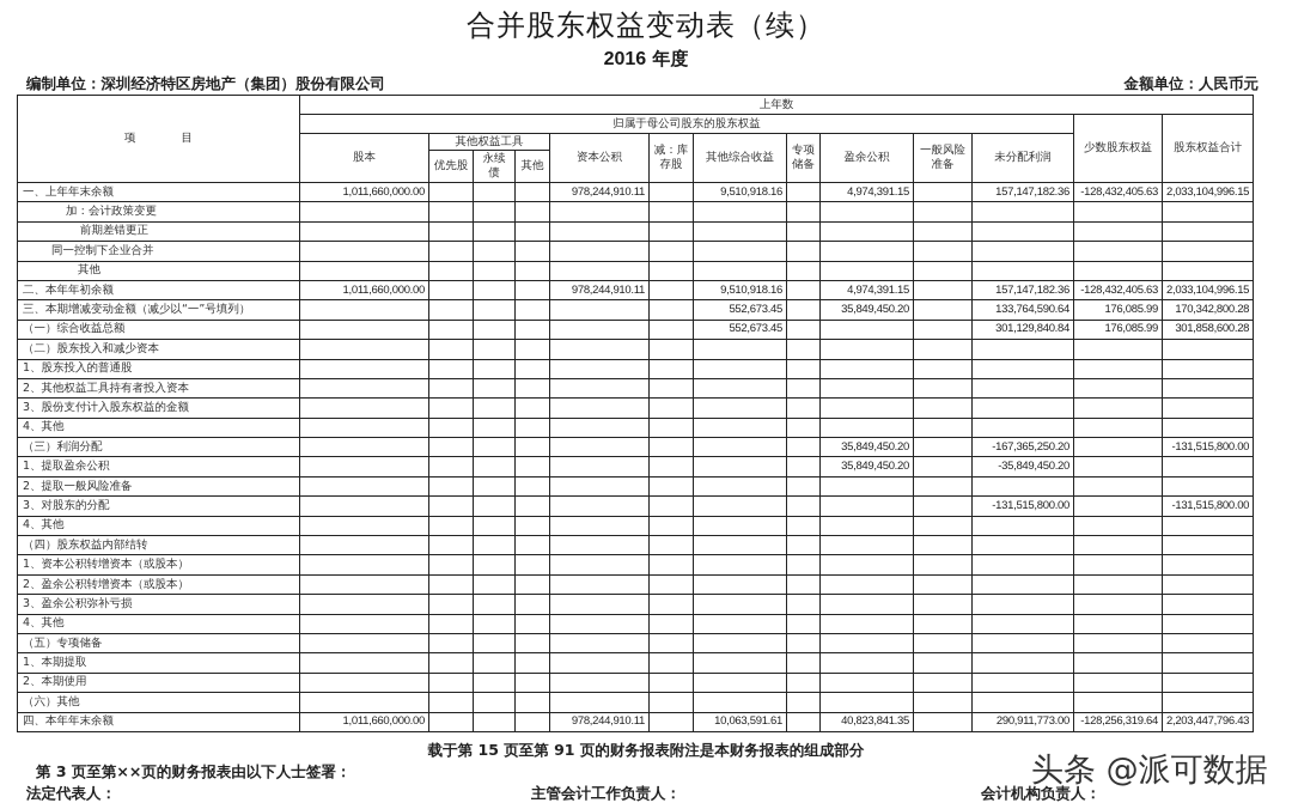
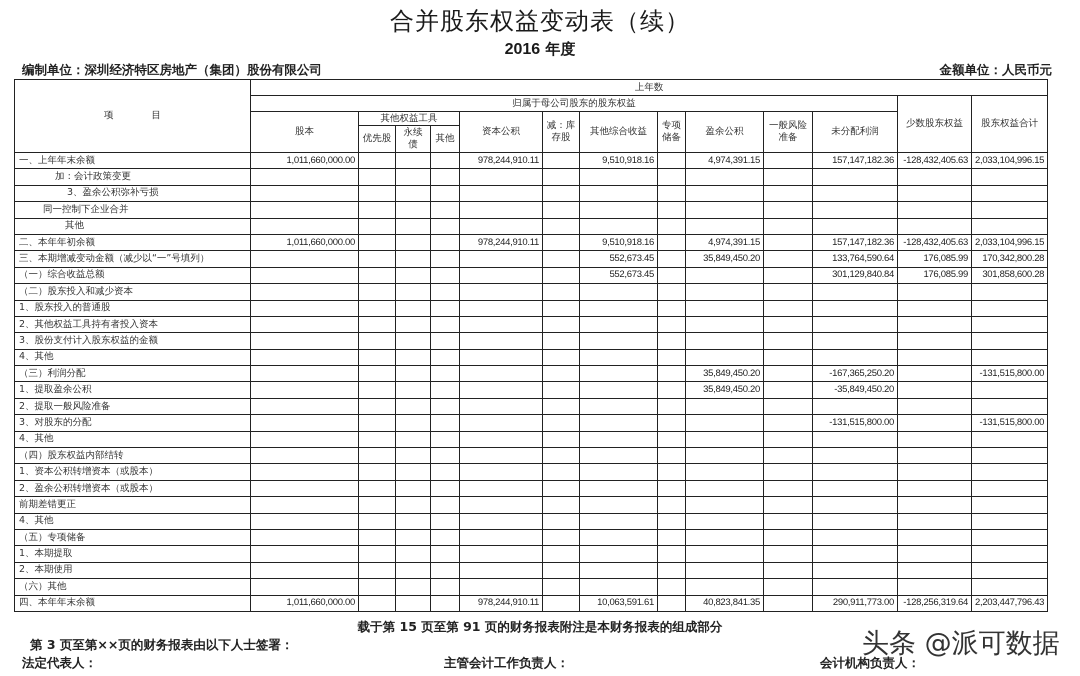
  合并股东权益变动表（续）
  2016 年度
  编制单位：深圳经济特区房地产（集团）股份有限公司
  金额单位：人民币元
  项 目	上年数
  归属于母公司股东的股东权益	少数股东权益	股东权益合计
  股本	其他权益工具	资本公积	减：库存股	其他综合收益	专项储备	盈余公积	一般风险准备	未分配利润
  优先股	永续债	其他
  一、上年年末余额	1,011,660,000.00				978,244,910.11		9,510,918.16		4,974,391.15		157,147,182.36	-128,432,405.63	2,033,104,996.15
  加：会计政策变更
- 前期差错更正
+ 3、盈余公积弥补亏损
  同一控制下企业合并
  其他
  二、本年年初余额	1,011,660,000.00				978,244,910.11		9,510,918.16		4,974,391.15		157,147,182.36	-128,432,405.63	2,033,104,996.15
  三、本期增减变动金额（减少以“一”号填列）							552,673.45		35,849,450.20		133,764,590.64	176,085.99	170,342,800.28
  （一）综合收益总额							552,673.45				301,129,840.84	176,085.99	301,858,600.28
  （二）股东投入和减少资本
  1、股东投入的普通股
  2、其他权益工具持有者投入资本
  3、股份支付计入股东权益的金额
  4、其他
  （三）利润分配									35,849,450.20		-167,365,250.20		-131,515,800.00
  1、提取盈余公积									35,849,450.20		-35,849,450.20
  2、提取一般风险准备
  3、对股东的分配											-131,515,800.00		-131,515,800.00
  4、其他
  （四）股东权益内部结转
  1、资本公积转增资本（或股本）
  2、盈余公积转增资本（或股本）
- 3、盈余公积弥补亏损
+ 前期差错更正
  4、其他
  （五）专项储备
  1、本期提取
  2、本期使用
  （六）其他
  四、本年年末余额	1,011,660,000.00				978,244,910.11		10,063,591.61		40,823,841.35		290,911,773.00	-128,256,319.64	2,203,447,796.43
  载于第 15 页至第 91 页的财务报表附注是本财务报表的组成部分
  第 3 页至第××页的财务报表由以下人士签署：
  法定代表人：
  主管会计工作负责人：
  会计机构负责人：
  头条 @派可数据
